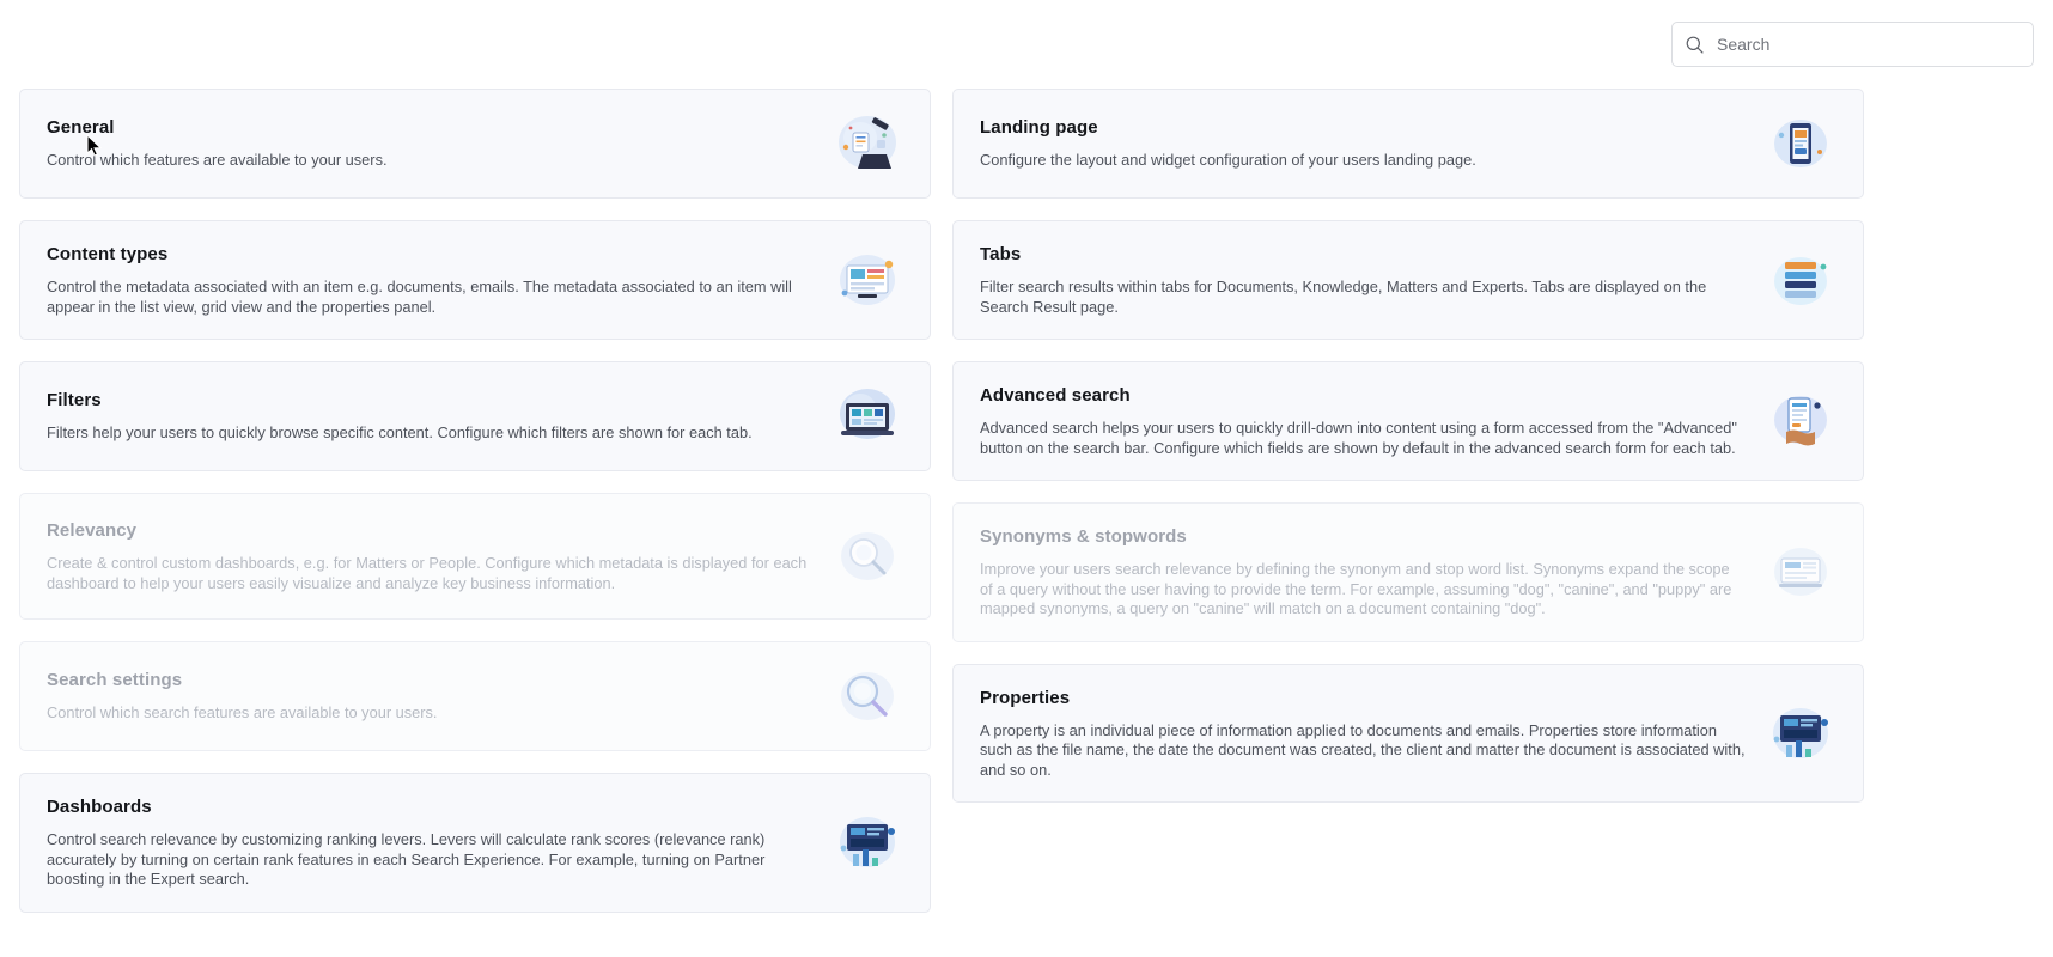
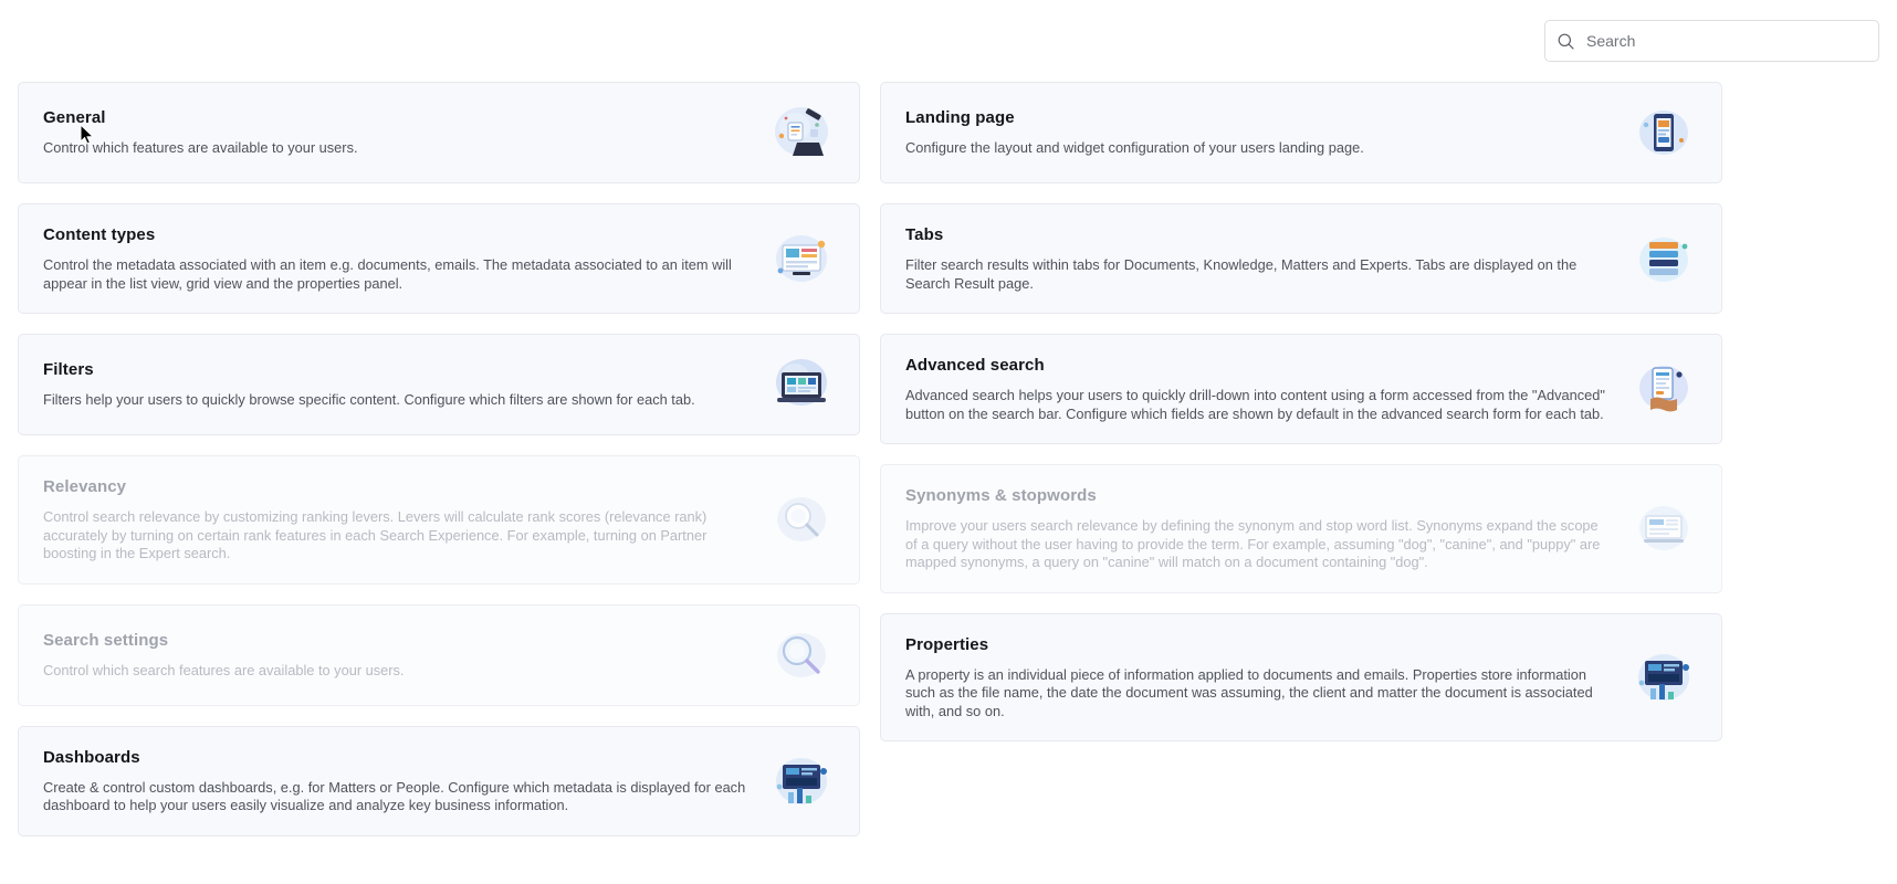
  Search
  General
  Control which features are available to your users.
  Content types
  Control the metadata associated with an item e.g. documents, emails. The metadata associated to an item will appear in the list view, grid view and the properties panel.
  Filters
  Filters help your users to quickly browse specific content. Configure which filters are shown for each tab.
  Relevancy
- Create & control custom dashboards, e.g. for Matters or People. Configure which metadata is displayed for each dashboard to help your users easily visualize and analyze key business information.
+ Control search relevance by customizing ranking levers. Levers will calculate rank scores (relevance rank) accurately by turning on certain rank features in each Search Experience. For example, turning on Partner boosting in the Expert search.
  Search settings
  Control which search features are available to your users.
  Dashboards
- Control search relevance by customizing ranking levers. Levers will calculate rank scores (relevance rank) accurately by turning on certain rank features in each Search Experience. For example, turning on Partner boosting in the Expert search.
+ Create & control custom dashboards, e.g. for Matters or People. Configure which metadata is displayed for each dashboard to help your users easily visualize and analyze key business information.
  Landing page
  Configure the layout and widget configuration of your users landing page.
  Tabs
  Filter search results within tabs for Documents, Knowledge, Matters and Experts. Tabs are displayed on the Search Result page.
  Advanced search
  Advanced search helps your users to quickly drill-down into content using a form accessed from the "Advanced" button on the search bar. Configure which fields are shown by default in the advanced search form for each tab.
  Synonyms & stopwords
  Improve your users search relevance by defining the synonym and stop word list. Synonyms expand the scope of a query without the user having to provide the term. For example, assuming "dog", "canine", and "puppy" are mapped synonyms, a query on "canine" will match on a document containing "dog".
  Properties
- A property is an individual piece of information applied to documents and emails. Properties store information such as the file name, the date the document was created, the client and matter the document is associated with, and so on.
+ A property is an individual piece of information applied to documents and emails. Properties store information such as the file name, the date the document was assuming, the client and matter the document is associated with, and so on.
